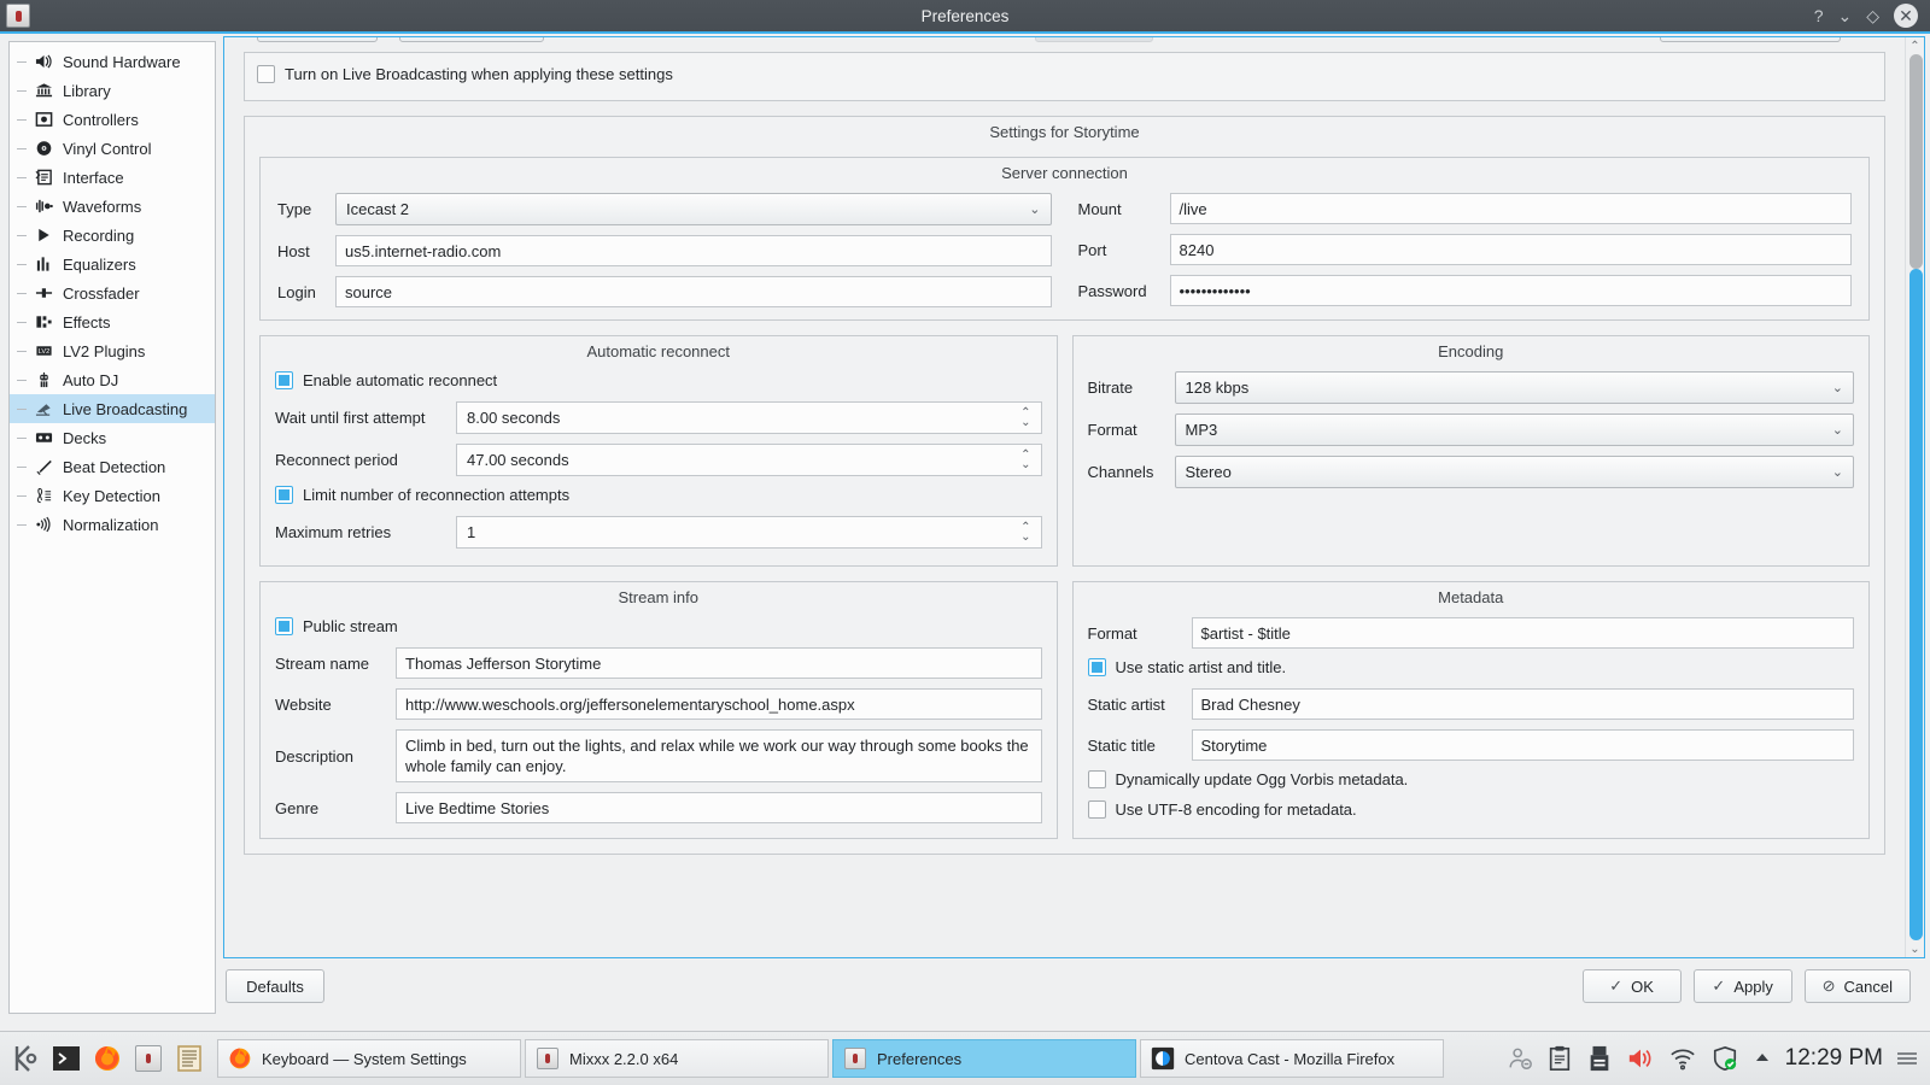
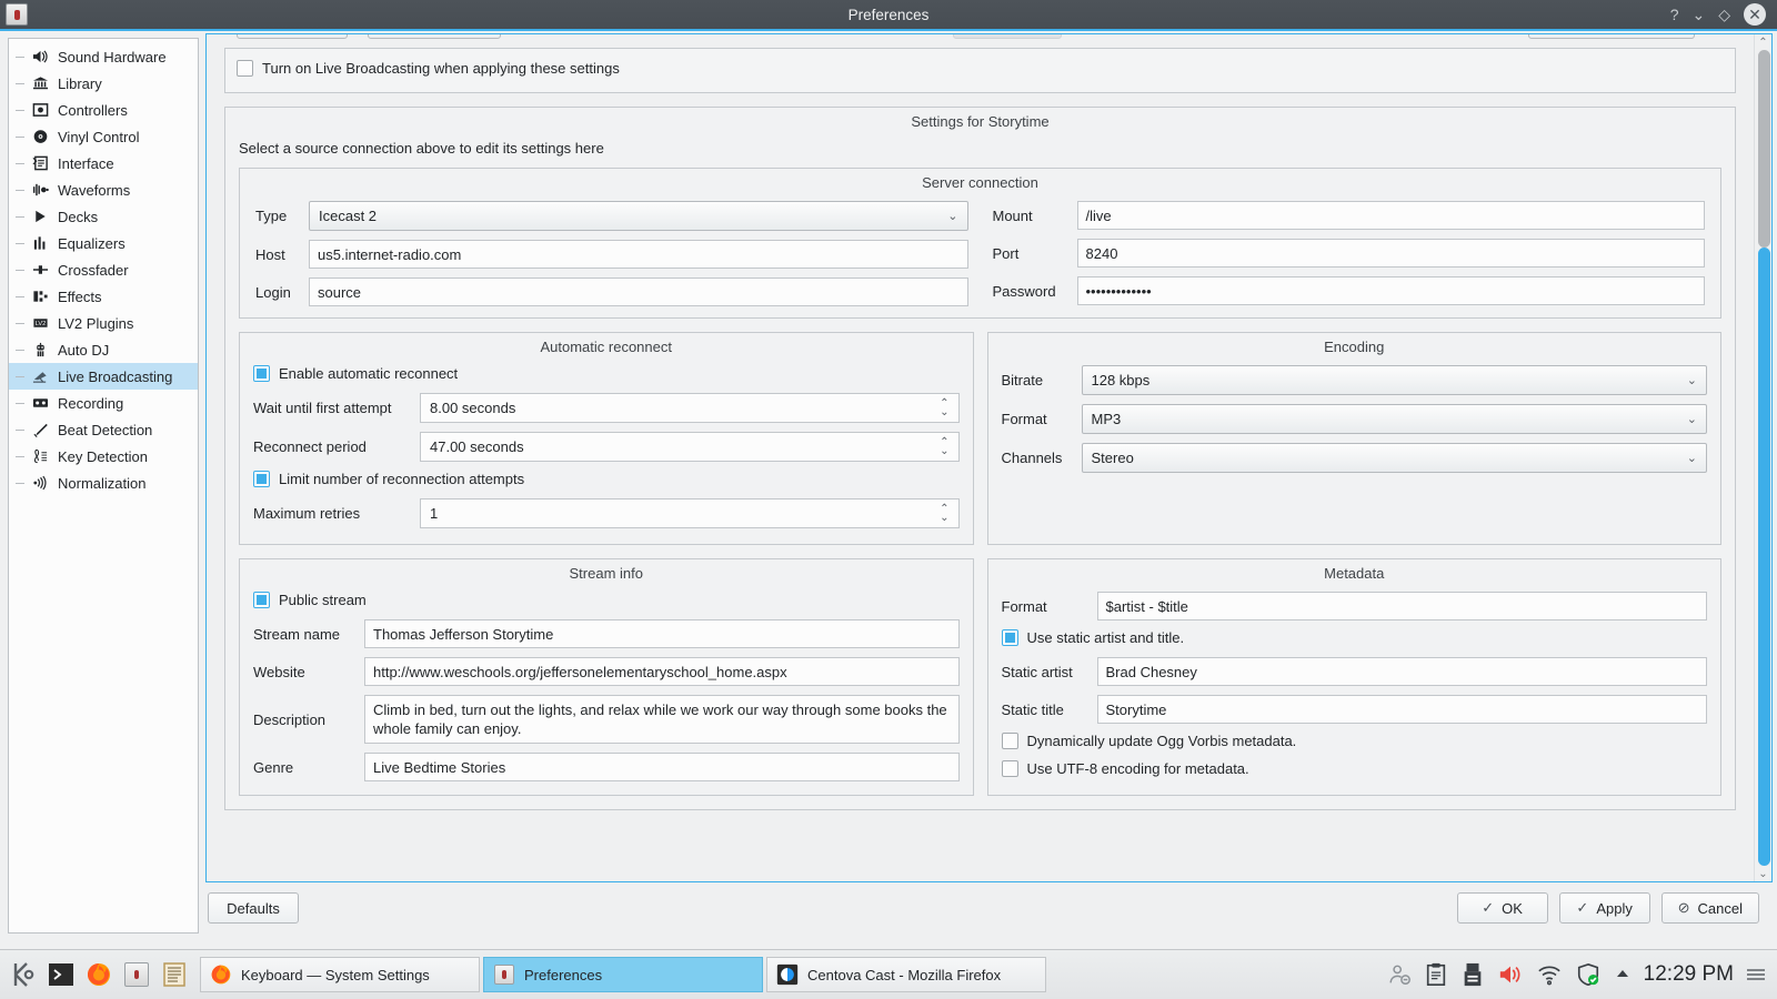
  Preferences
  ?
  ⌄
  ◇
  ✕
  Sound Hardware
  Library
  Controllers
  Vinyl Control
  Interface
  Waveforms
- Recording
+ Decks
  Equalizers
  Crossfader
  Effects
  LV2 Plugins
  Auto DJ
  Live Broadcasting
- Decks
+ Recording
  Beat Detection
  Key Detection
  Normalization
  Turn on Live Broadcasting when applying these settings
  Settings for Storytime
+ Select a source connection above to edit its settings here
  Server connection
  Type
  Icecast 2
  ⌄
  Host
  us5.internet-radio.com
  Login
  source
  Mount
  /live
  Port
  8240
  Password
  •••••••••••••
  Automatic reconnect
  Enable automatic reconnect
  Wait until first attempt
  8.00 seconds
  ⌃
  ⌄
  Reconnect period
  47.00 seconds
  ⌃
  ⌄
  Limit number of reconnection attempts
  Maximum retries
  1
  ⌃
  ⌄
  Encoding
  Bitrate
  128 kbps
  ⌄
  Format
  MP3
  ⌄
  Channels
  Stereo
  ⌄
  Stream info
  Public stream
  Stream name
  Thomas Jefferson Storytime
  Website
  http://www.weschools.org/jeffersonelementaryschool_home.aspx
  Description
  Climb in bed, turn out the lights, and relax while we work our way through some books the whole family can enjoy.
  Genre
  Live Bedtime Stories
  Metadata
  Format
  $artist - $title
  Use static artist and title.
  Static artist
  Brad Chesney
  Static title
  Storytime
  Dynamically update Ogg Vorbis metadata.
  Use UTF-8 encoding for metadata.
  ⌃
  ⌄
  Defaults
  ✓
  OK
  ✓
  Apply
  ⊘
  Cancel
  Keyboard — System Settings
- Mixxx 2.2.0 x64
  Preferences
  Centova Cast - Mozilla Firefox
  12:29 PM
